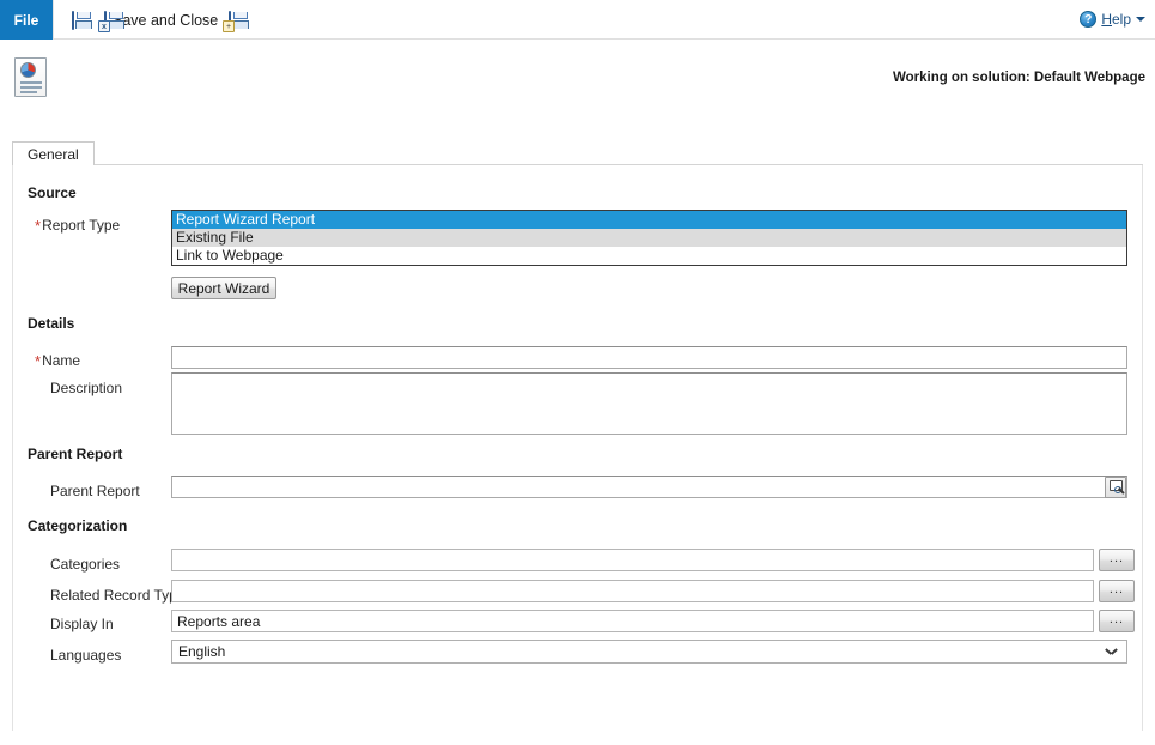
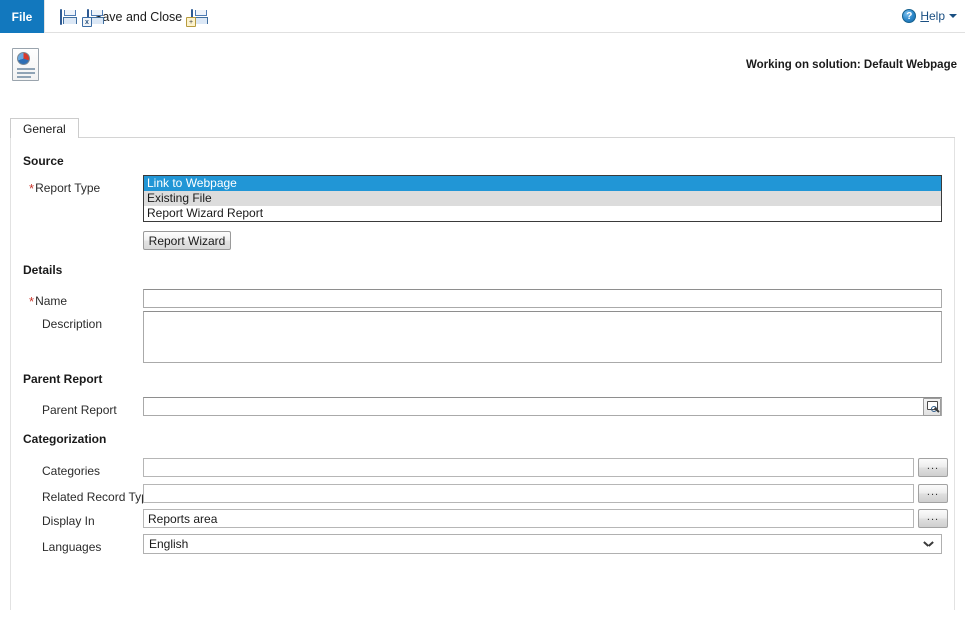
  File
  ave and Close
  ?
  Help
  Working on solution: Default Webpage
  General
  Source
  *Report Type
- Report Wizard Report
+ Link to Webpage
  Existing File
- Link to Webpage
+ Report Wizard Report
  Report Wizard
  Details
  *Name
  Description
  Parent Report
  Parent Report
  Categorization
  Categories
  ...
  Related Record Ty
  ...
  Display In
  Reports area
  ...
  Languages
  English
